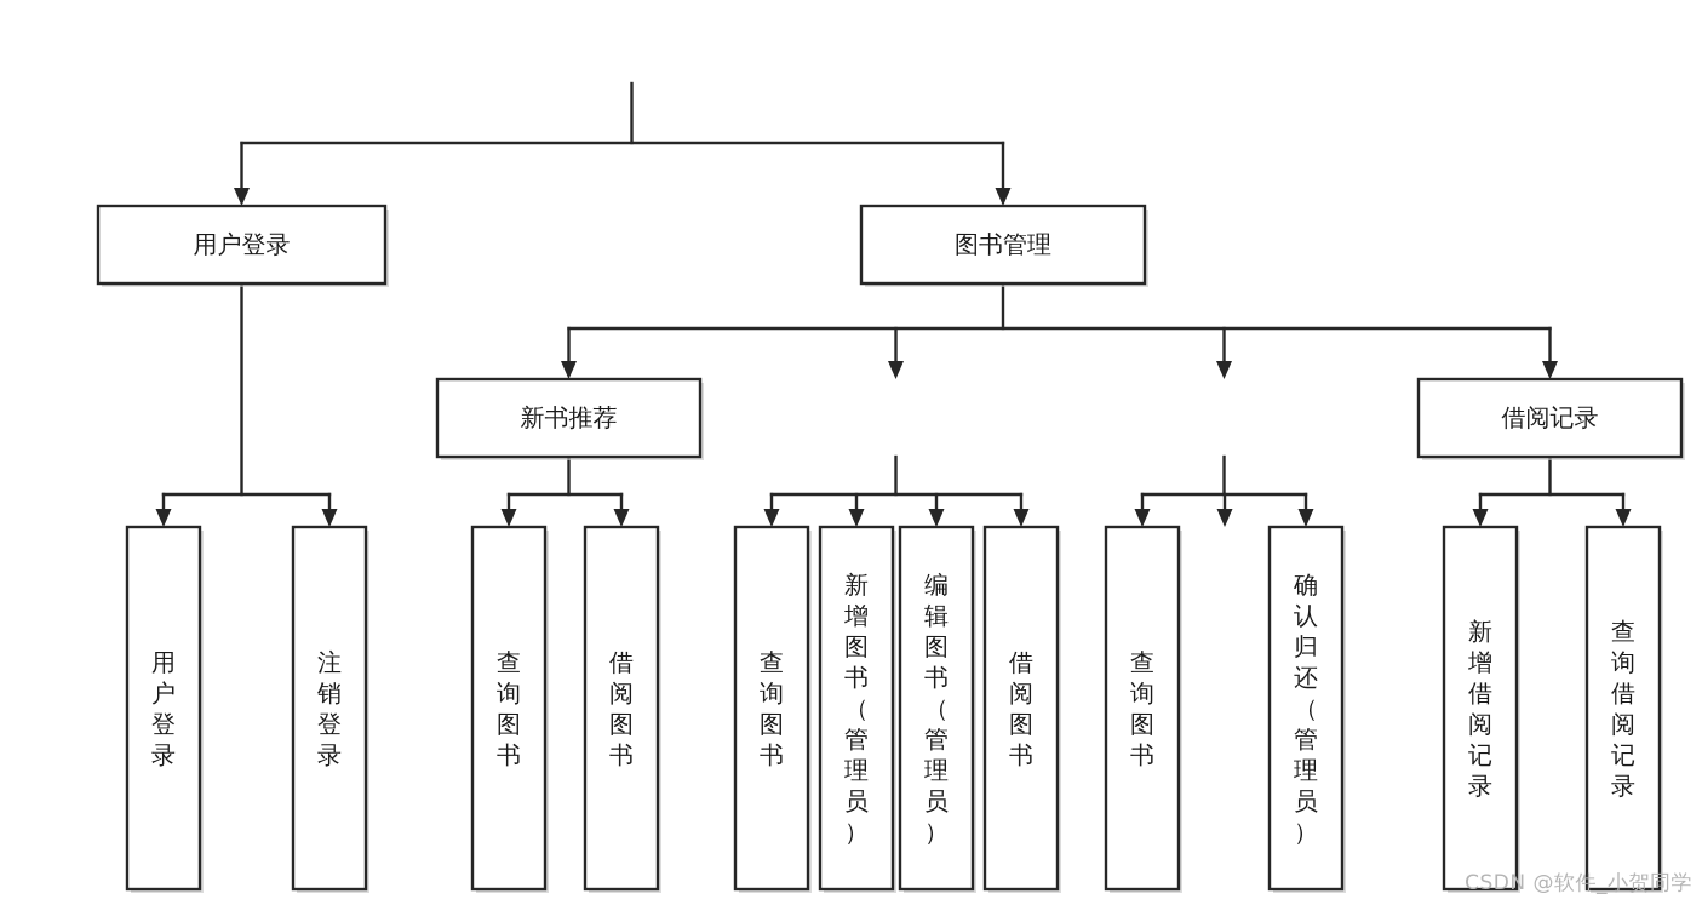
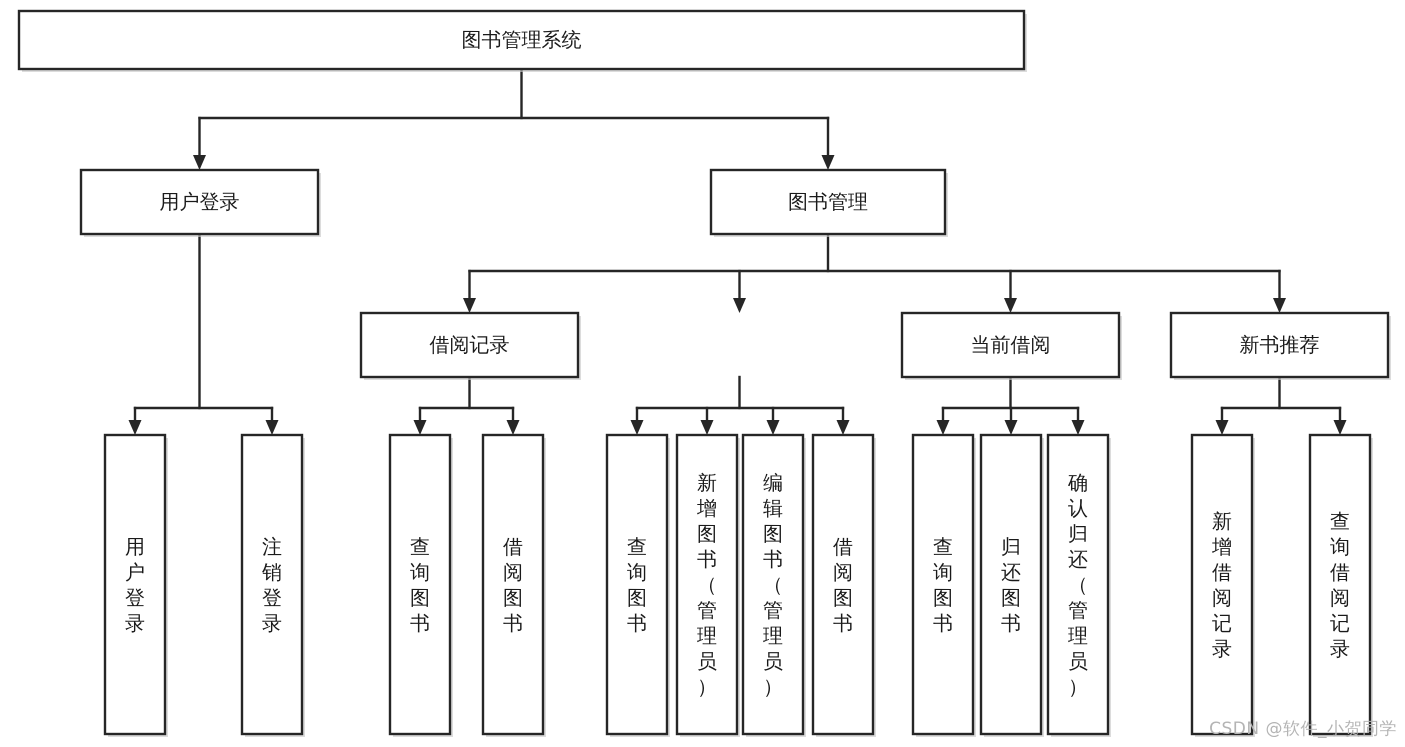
+ 图书管理系统
  用户登录
  图书管理
- 新书推荐
+ 借阅记录
+ 当前借阅
- 借阅记录
+ 新书推荐
  用户登录
  注销登录
  查询图书
  借阅图书
  查询图书
  新增图书（管理员）
  编辑图书（管理员）
  借阅图书
  查询图书
+ 归还图书
  确认归还（管理员）
  新增借阅记录
  查询借阅记录
  CSDN @软件_小贺同学
